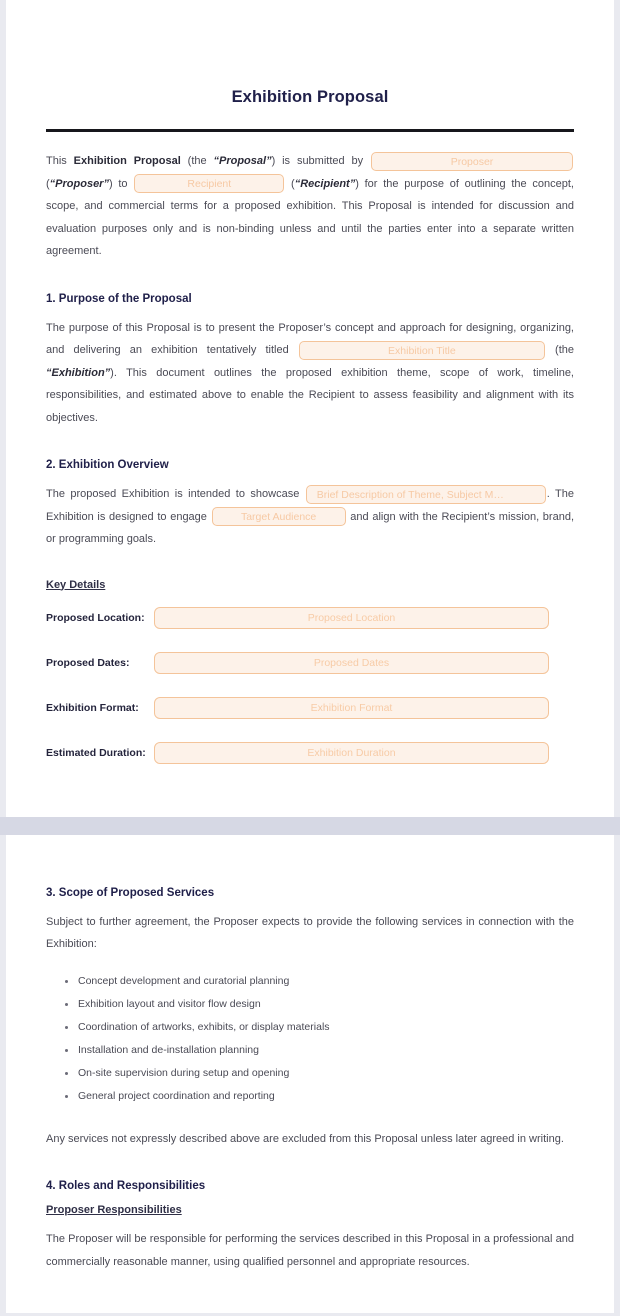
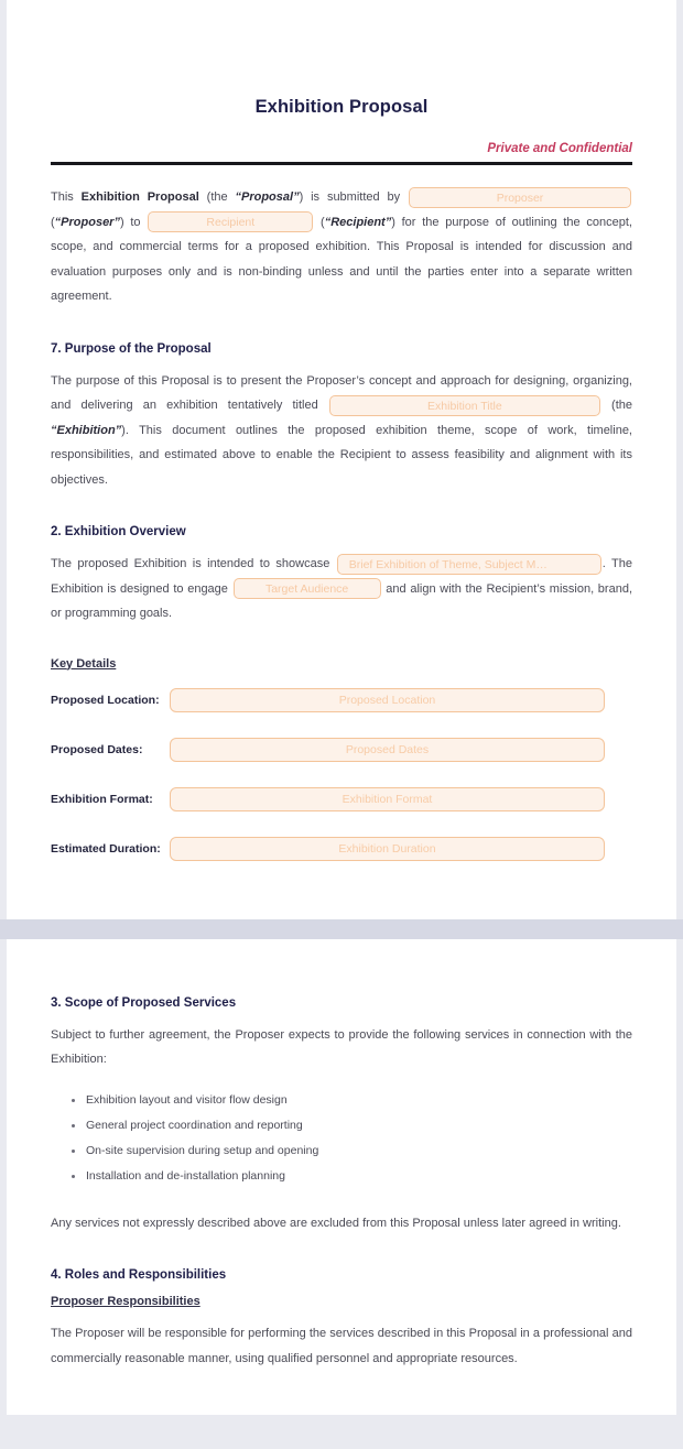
  Exhibition Proposal
+ Private and Confidential
  This Exhibition Proposal (the “Proposal”) is submitted by Proposer (“Proposer”) to Recipient (“Recipient”) for the purpose of outlining the concept, scope, and commercial terms for a proposed exhibition. This Proposal is intended for discussion and evaluation purposes only and is non-binding unless and until the parties enter into a separate written agreement.
- 1. Purpose of the Proposal
+ 7. Purpose of the Proposal
  The purpose of this Proposal is to present the Proposer’s concept and approach for designing, organizing, and delivering an exhibition tentatively titled Exhibition Title (the “Exhibition”). This document outlines the proposed exhibition theme, scope of work, timeline, responsibilities, and estimated above to enable the Recipient to assess feasibility and alignment with its objectives.
  2. Exhibition Overview
- The proposed Exhibition is intended to showcase Brief Description of Theme, Subject M… . The Exhibition is designed to engage Target Audience and align with the Recipient’s mission, brand, or programming goals.
+ The proposed Exhibition is intended to showcase Brief Exhibition of Theme, Subject M… . The Exhibition is designed to engage Target Audience and align with the Recipient’s mission, brand, or programming goals.
  Key Details
  Proposed Location:
  Proposed Location
  Proposed Dates:
  Proposed Dates
  Exhibition Format:
  Exhibition Format
  Estimated Duration:
  Exhibition Duration
  3. Scope of Proposed Services
  Subject to further agreement, the Proposer expects to provide the following services in connection with the Exhibition:
- Concept development and curatorial planning
  Exhibition layout and visitor flow design
- Coordination of artworks, exhibits, or display materials
- Installation and de-installation planning
+ General project coordination and reporting
  On-site supervision during setup and opening
- General project coordination and reporting
+ Installation and de-installation planning
  Any services not expressly described above are excluded from this Proposal unless later agreed in writing.
  4. Roles and Responsibilities
  Proposer Responsibilities
  The Proposer will be responsible for performing the services described in this Proposal in a professional and commercially reasonable manner, using qualified personnel and appropriate resources.
